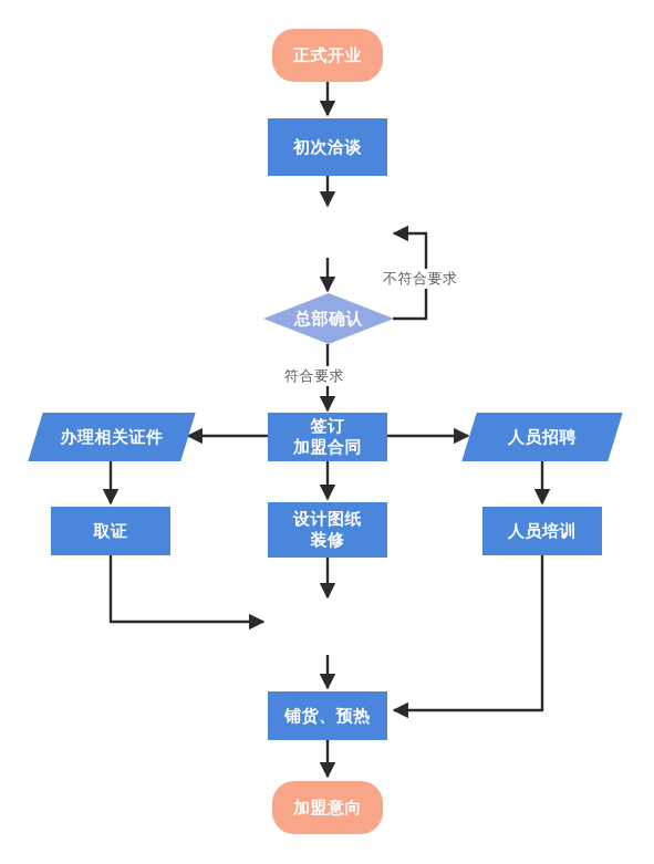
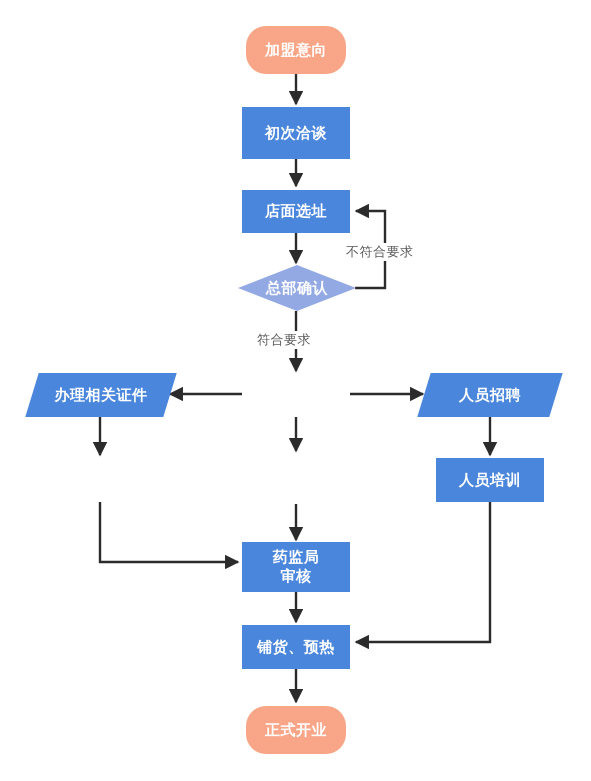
- 正式开业
+ 加盟意向
  初次洽谈
+ 店面选址
  总部确认
- 签订
- 加盟合同
  办理相关证件
- 取证
- 设计图纸
- 装修
  人员招聘
  人员培训
+ 药监局
+ 审核
  铺货、预热
- 加盟意向
+ 正式开业
  不符合要求
  符合要求
